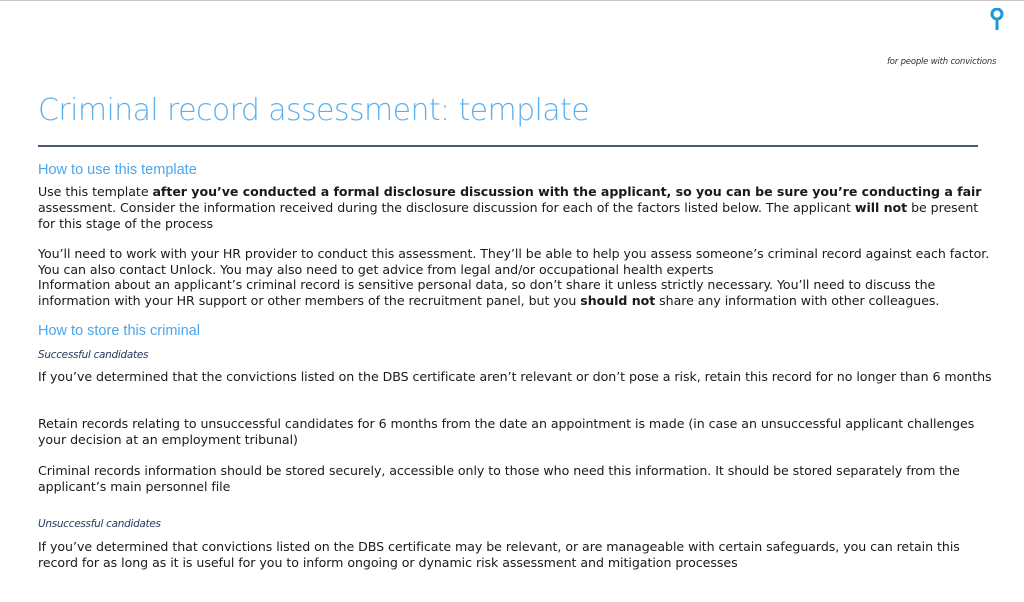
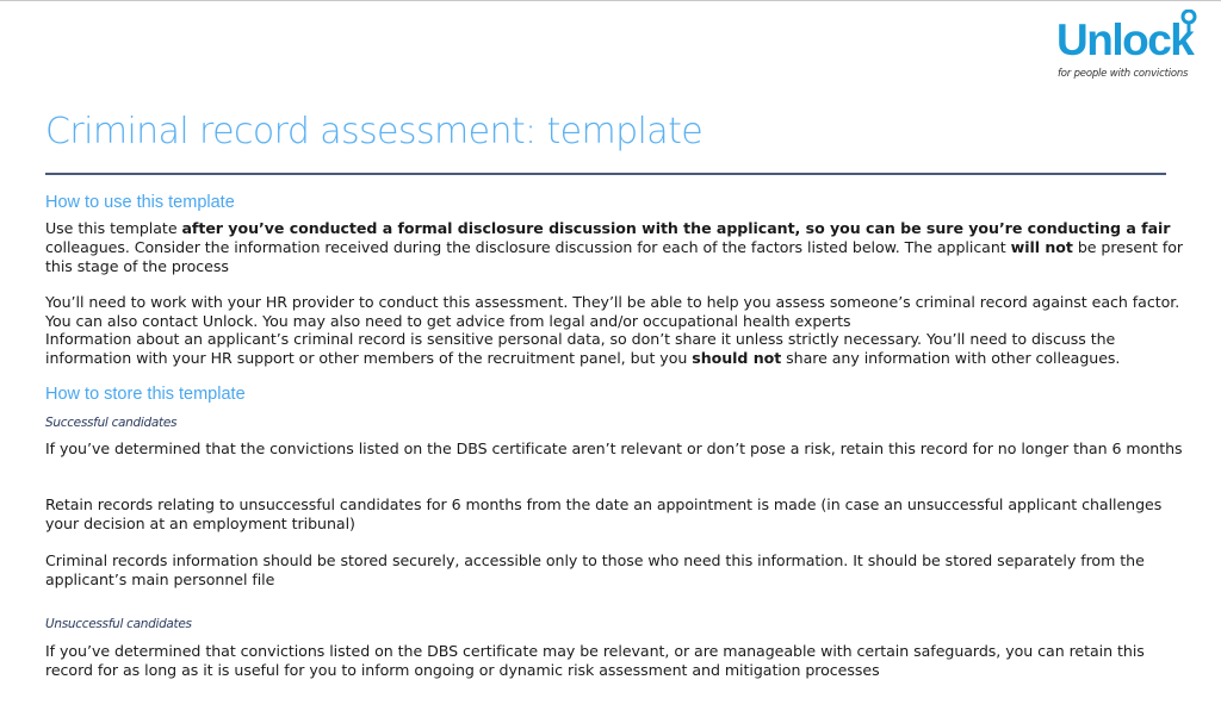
+ Unlock
  for people with convictions
  Criminal record assessment: template
  How to use this template
- Use this template after you’ve conducted a formal disclosure discussion with the applicant, so you can be sure you’re conducting a fair assessment. Consider the information received during the disclosure discussion for each of the factors listed below. The applicant will not be present for this stage of the process
+ Use this template after you’ve conducted a formal disclosure discussion with the applicant, so you can be sure you’re conducting a fair colleagues. Consider the information received during the disclosure discussion for each of the factors listed below. The applicant will not be present for this stage of the process
  You’ll need to work with your HR provider to conduct this assessment. They’ll be able to help you assess someone’s criminal record against each factor. You can also contact Unlock. You may also need to get advice from legal and/or occupational health experts
  Information about an applicant’s criminal record is sensitive personal data, so don’t share it unless strictly necessary. You’ll need to discuss the information with your HR support or other members of the recruitment panel, but you should not share any information with other colleagues.
- How to store this criminal
+ How to store this template
  Successful candidates
  If you’ve determined that the convictions listed on the DBS certificate aren’t relevant or don’t pose a risk, retain this record for no longer than 6 months
  Retain records relating to unsuccessful candidates for 6 months from the date an appointment is made (in case an unsuccessful applicant challenges your decision at an employment tribunal)
  Criminal records information should be stored securely, accessible only to those who need this information. It should be stored separately from the applicant’s main personnel file
  Unsuccessful candidates
  If you’ve determined that convictions listed on the DBS certificate may be relevant, or are manageable with certain safeguards, you can retain this record for as long as it is useful for you to inform ongoing or dynamic risk assessment and mitigation processes
